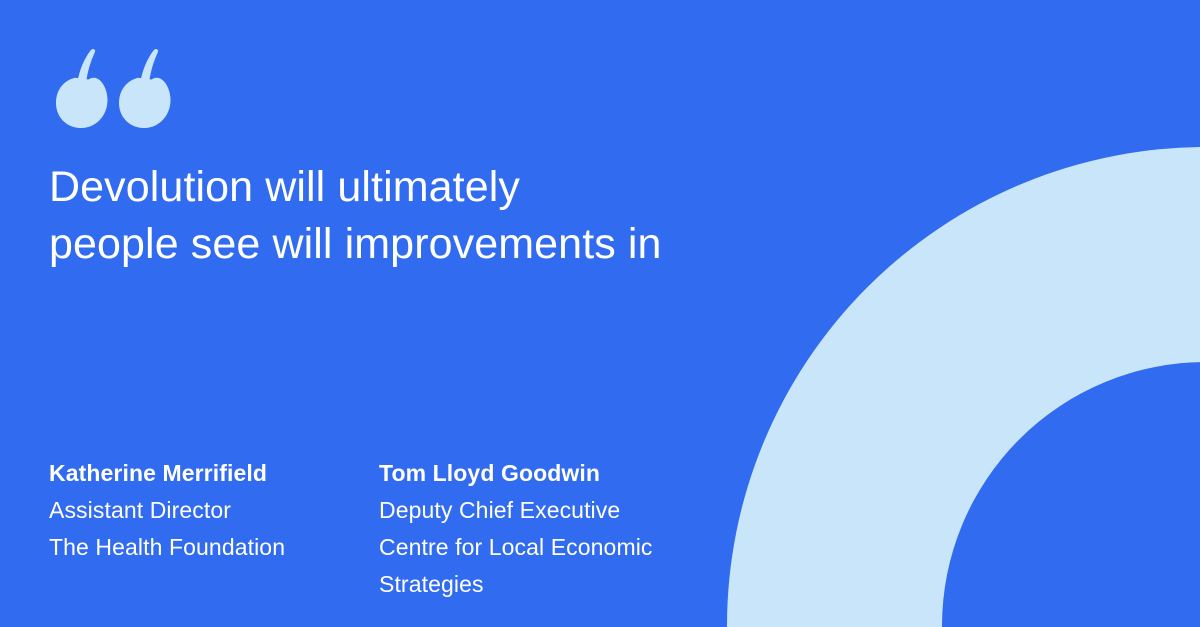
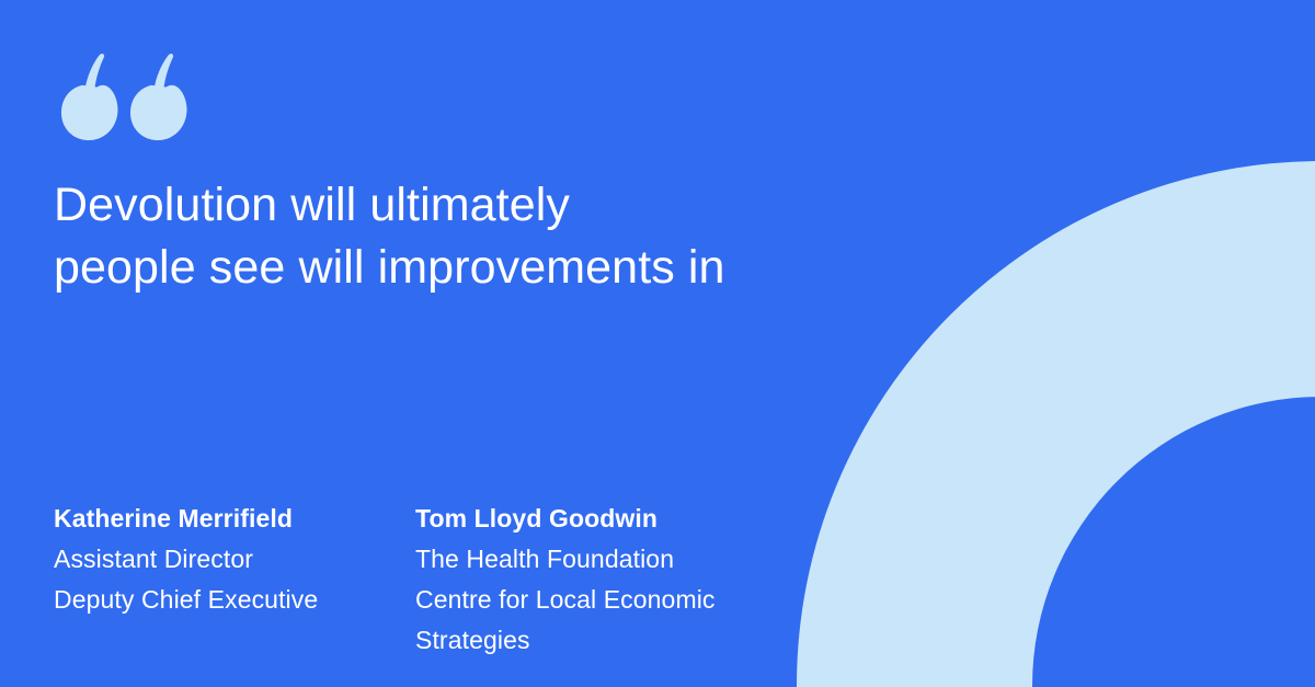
  Devolution will ultimately
  people see will improvements in
  Katherine Merrifield
  Assistant Director
- The Health Foundation
+ Deputy Chief Executive
  Tom Lloyd Goodwin
- Deputy Chief Executive
+ The Health Foundation
  Centre for Local Economic
  Strategies
